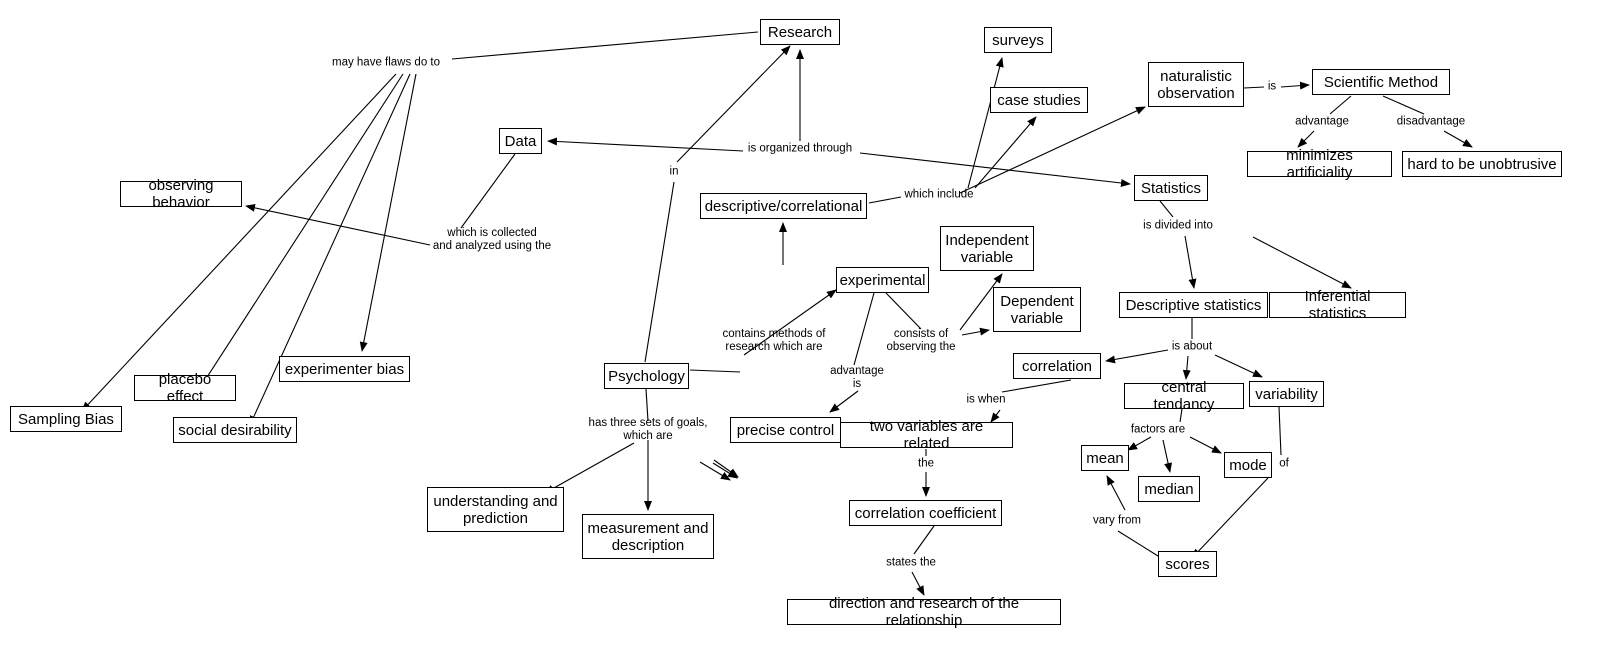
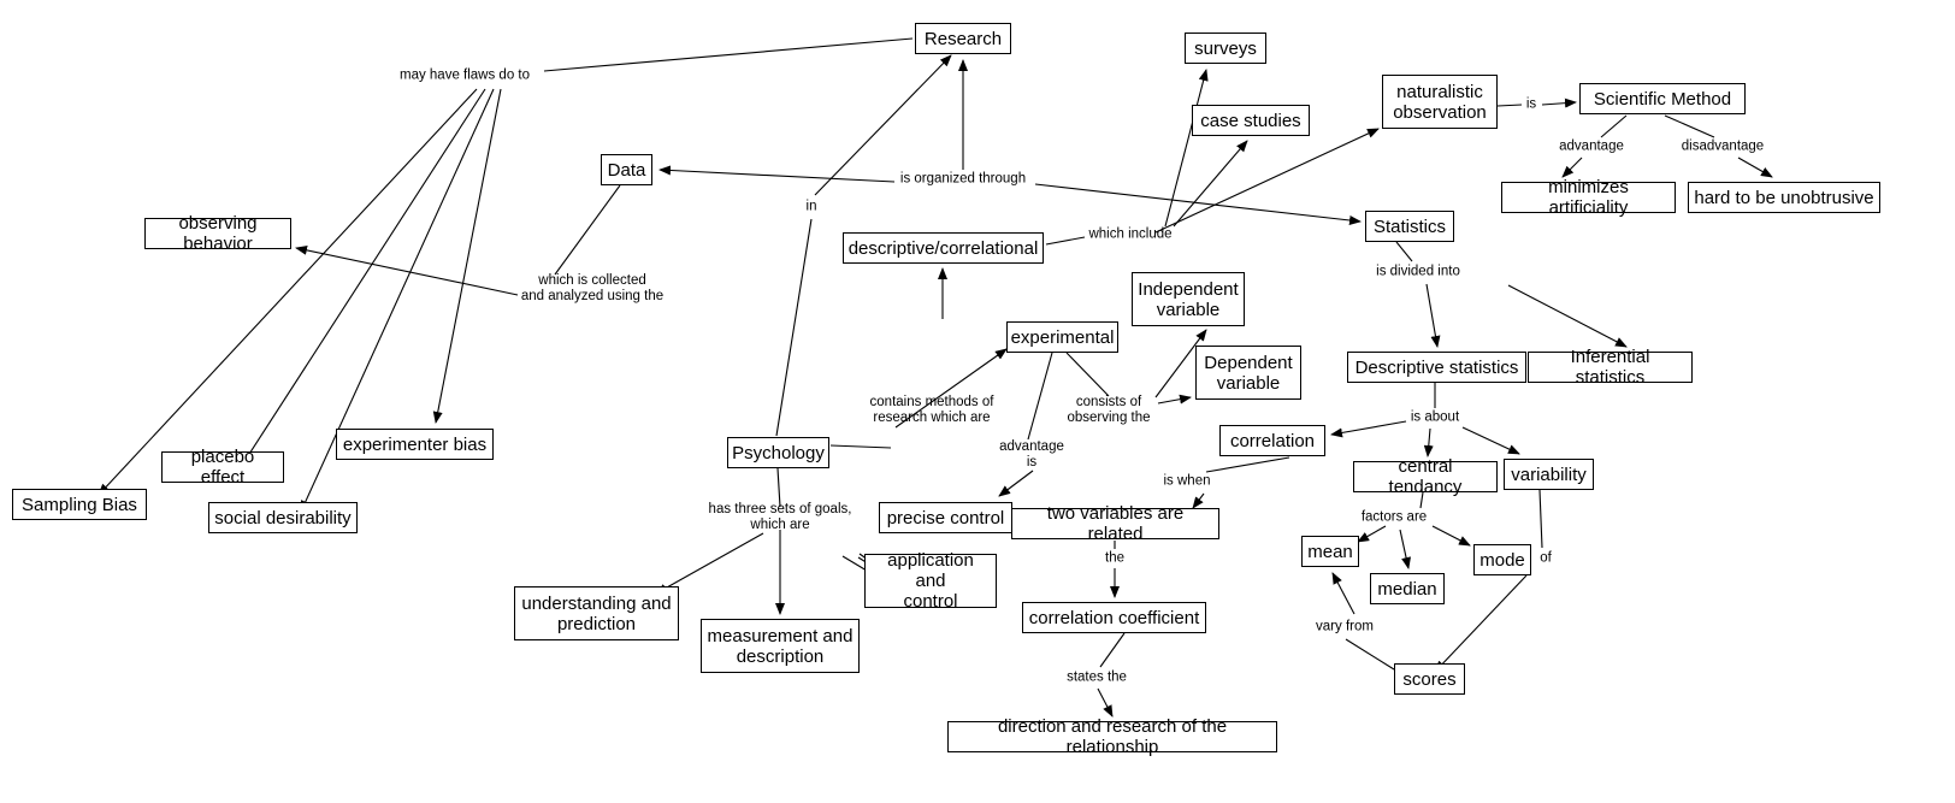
  Research
  surveys
  case studies
  naturalistic
  observation
  Scientific Method
  minimizes artificiality
  hard to be unobtrusive
  Data
  observing behavior
  Statistics
  descriptive/correlational
  Independent
  variable
  experimental
  Dependent
  variable
  Descriptive statistics
  Inferential statistics
  experimenter bias
  placebo effect
  Psychology
  correlation
  central tendancy
  variability
  Sampling Bias
  social desirability
  precise control
  two variables are related
  mean
  mode
  median
+ application and
+ control
  understanding and
  prediction
  correlation coefficient
  measurement and
  description
  scores
  direction and research of the relationship
  may have flaws do to
  advantage
  disadvantage
  is
  is organized through
  which include
  in
  which is collected
  and analyzed using the
  is divided into
  contains methods of
  research which are
  consists of
  observing the
  is about
  advantage
  is
  is when
  factors are
  of
  has three sets of goals,
  which are
  the
  vary from
  states the
